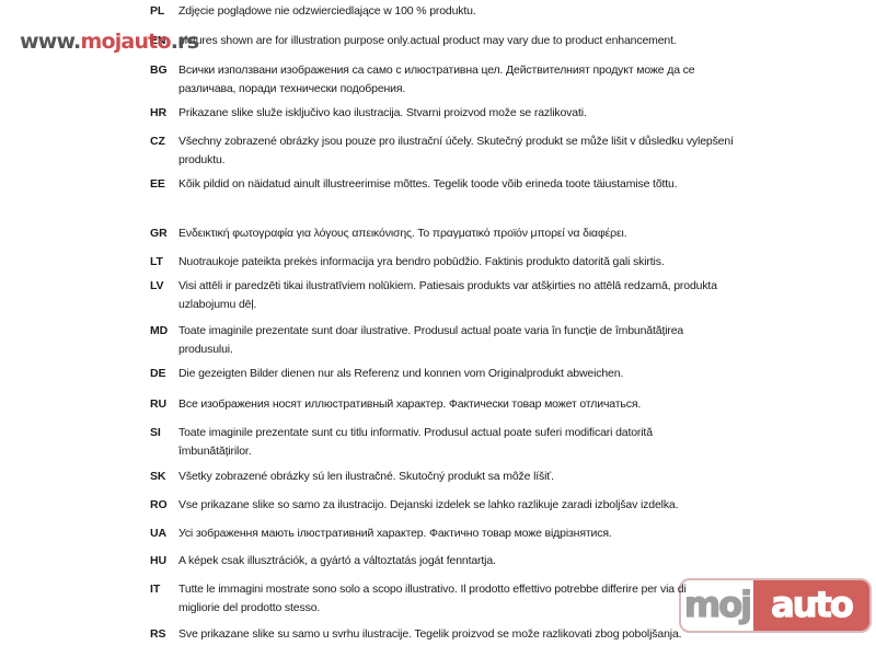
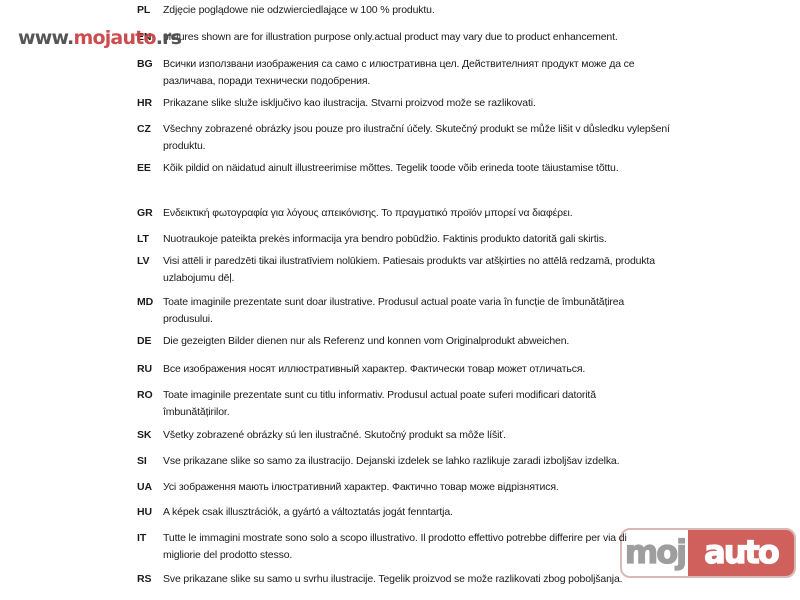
  www.mojauto.rs
  PL
  Zdjęcie poglądowe nie odzwierciedlające w 100 % produktu.
  EN
  pictures shown are for illustration purpose only.actual product may vary due to product enhancement.
  BG
  Всички използвани изображения са само с илюстративна цел. Действителният продукт може да се
  различава, поради технически подобрения.
  HR
  Prikazane slike služe isključivo kao ilustracija. Stvarni proizvod može se razlikovati.
  CZ
  Všechny zobrazené obrázky jsou pouze pro ilustrační účely. Skutečný produkt se může lišit v důsledku vylepšení
  produktu.
  EE
  Kõik pildid on näidatud ainult illustreerimise mõttes. Tegelik toode võib erineda toote täiustamise tõttu.
  GR
  Ενδεικτική φωτογραφία για λόγους απεικόνισης. Το πραγματικό προϊόν μπορεί να διαφέρει.
  LT
  Nuotraukoje pateikta prekės informacija yra bendro pobūdžio. Faktinis produkto datorită gali skirtis.
  LV
  Visi attēli ir paredzēti tikai ilustratīviem nolūkiem. Patiesais produkts var atšķirties no attēlā redzamā, produkta
  uzlabojumu dēļ.
  MD
  Toate imaginile prezentate sunt doar ilustrative. Produsul actual poate varia în funcție de îmbunătățirea
  produsului.
  DE
  Die gezeigten Bilder dienen nur als Referenz und konnen vom Originalprodukt abweichen.
  RU
  Все изображения носят иллюстративный характер. Фактически товар может отличаться.
- SI
+ RO
  Toate imaginile prezentate sunt cu titlu informativ. Produsul actual poate suferi modificari datorită
  îmbunătățirilor.
  SK
  Všetky zobrazené obrázky sú len ilustračné. Skutočný produkt sa môže líšiť.
- RO
+ SI
  Vse prikazane slike so samo za ilustracijo. Dejanski izdelek se lahko razlikuje zaradi izboljšav izdelka.
  UA
  Усі зображення мають ілюстративний характер. Фактично товар може відрізнятися.
  HU
  A képek csak illusztrációk, a gyártó a változtatás jogát fenntartja.
  IT
  Tutte le immagini mostrate sono solo a scopo illustrativo. Il prodotto effettivo potrebbe differire per via di
  migliorie del prodotto stesso.
  RS
  Sve prikazane slike su samo u svrhu ilustracije. Tegelik proizvod se može razlikovati zbog poboljšanja.
  moj
  auto
